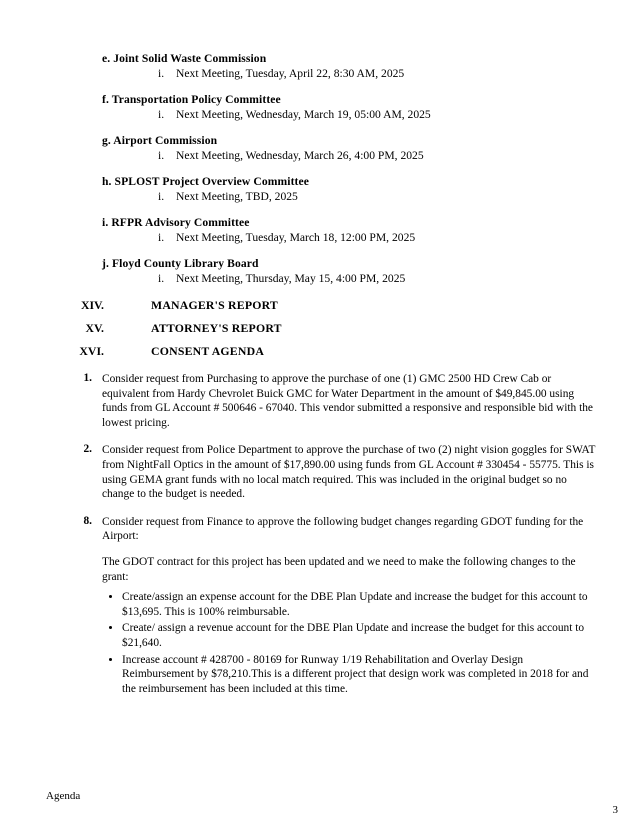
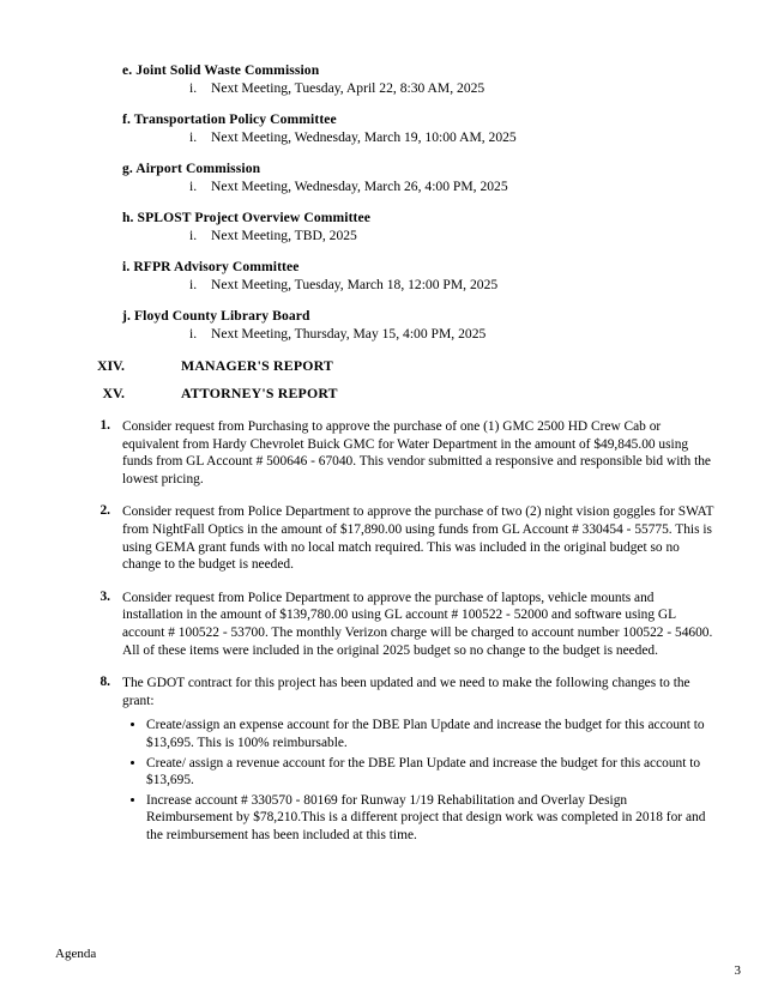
  e. Joint Solid Waste Commission
  i. Next Meeting, Tuesday, April 22, 8:30 AM, 2025
  f. Transportation Policy Committee
- i. Next Meeting, Wednesday, March 19, 05:00 AM, 2025
+ i. Next Meeting, Wednesday, March 19, 10:00 AM, 2025
  g. Airport Commission
  i. Next Meeting, Wednesday, March 26, 4:00 PM, 2025
  h. SPLOST Project Overview Committee
  i. Next Meeting, TBD, 2025
  i. RFPR Advisory Committee
  i. Next Meeting, Tuesday, March 18, 12:00 PM, 2025
  j. Floyd County Library Board
  i. Next Meeting, Thursday, May 15, 4:00 PM, 2025
  XIV.
  MANAGER'S REPORT
  XV.
  ATTORNEY'S REPORT
- XVI.
- CONSENT AGENDA
  1.
  Consider request from Purchasing to approve the purchase of one (1) GMC 2500 HD Crew Cab or equivalent from Hardy Chevrolet Buick GMC for Water Department in the amount of $49,845.00 using funds from GL Account # 500646 - 67040. This vendor submitted a responsive and responsible bid with the lowest pricing.
  2.
  Consider request from Police Department to approve the purchase of two (2) night vision goggles for SWAT from NightFall Optics in the amount of $17,890.00 using funds from GL Account # 330454 - 55775. This is using GEMA grant funds with no local match required. This was included in the original budget so no change to the budget is needed.
+ 3.
+ Consider request from Police Department to approve the purchase of laptops, vehicle mounts and installation in the amount of $139,780.00 using GL account # 100522 - 52000 and software using GL account # 100522 - 53700. The monthly Verizon charge will be charged to account number 100522 - 54600. All of these items were included in the original 2025 budget so no change to the budget is needed.
  8.
- Consider request from Finance to approve the following budget changes regarding GDOT funding for the Airport:
  The GDOT contract for this project has been updated and we need to make the following changes to the grant:
  Create/assign an expense account for the DBE Plan Update and increase the budget for this account to $13,695. This is 100% reimbursable.
- Create/ assign a revenue account for the DBE Plan Update and increase the budget for this account to $21,640.
+ Create/ assign a revenue account for the DBE Plan Update and increase the budget for this account to $13,695.
- Increase account # 428700 - 80169 for Runway 1/19 Rehabilitation and Overlay Design Reimbursement by $78,210.This is a different project that design work was completed in 2018 for and the reimbursement has been included at this time.
+ Increase account # 330570 - 80169 for Runway 1/19 Rehabilitation and Overlay Design Reimbursement by $78,210.This is a different project that design work was completed in 2018 for and the reimbursement has been included at this time.
  Agenda
  3
